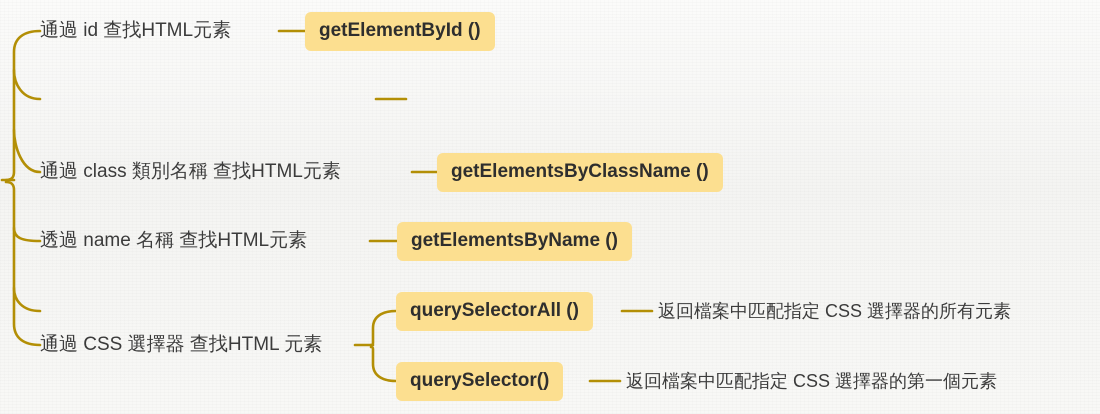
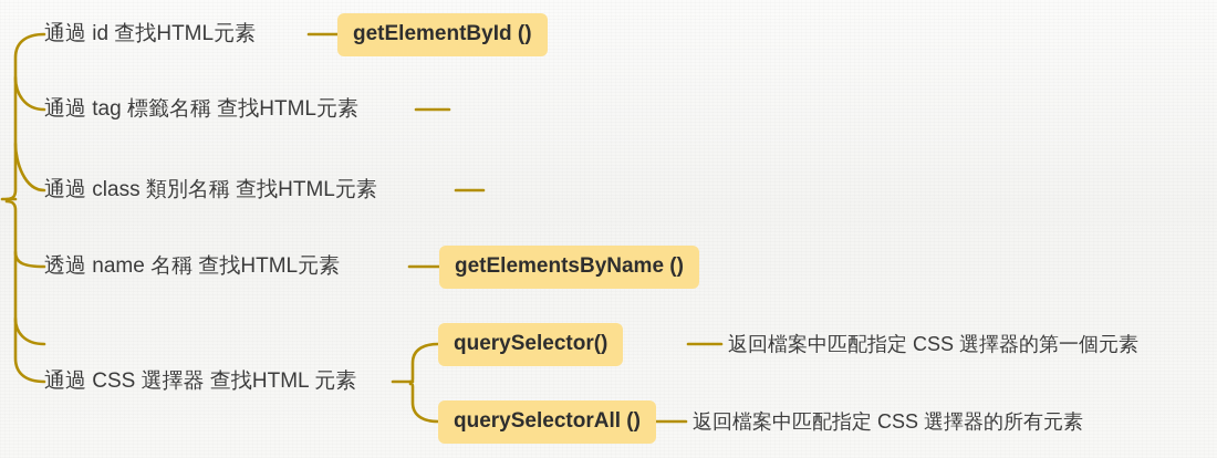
  通過 id 查找HTML元素
  getElementById ()
+ 通過 tag 標籤名稱 查找HTML元素
  通過 class 類別名稱 查找HTML元素
- getElementsByClassName ()
  透過 name 名稱 查找HTML元素
  getElementsByName ()
  通過 CSS 選擇器 查找HTML 元素
- querySelectorAll ()
+ querySelector()
- 返回檔案中匹配指定 CSS 選擇器的所有元素
+ 返回檔案中匹配指定 CSS 選擇器的第一個元素
- querySelector()
+ querySelectorAll ()
- 返回檔案中匹配指定 CSS 選擇器的第一個元素
+ 返回檔案中匹配指定 CSS 選擇器的所有元素
